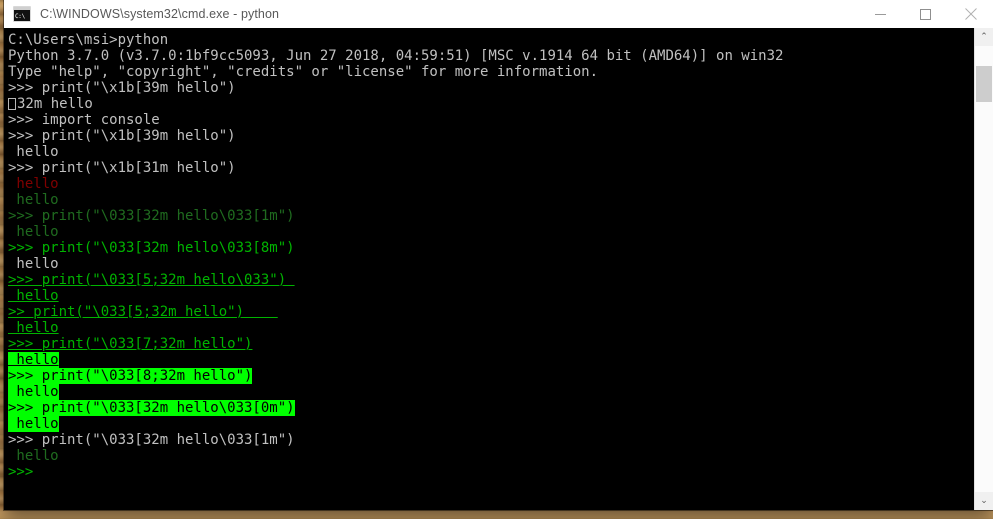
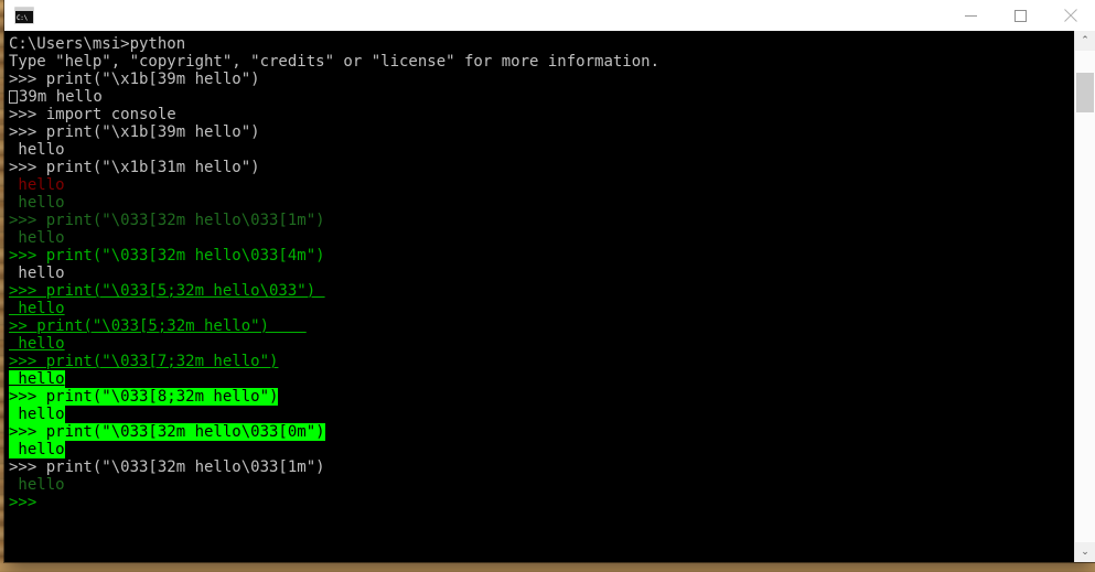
- C:\WINDOWS\system32\cmd.exe - python
  C:\Users\msi>python
- Python 3.7.0 (v3.7.0:1bf9cc5093, Jun 27 2018, 04:59:51) [MSC v.1914 64 bit (AMD64)] on win32
  Type "help", "copyright", "credits" or "license" for more information.
  >>> print("\x1b[39m hello")
- 32m hello
+ 39m hello
  >>> import console
  >>> print("\x1b[39m hello")
  hello
  >>> print("\x1b[31m hello")
  hello
  hello
  >>> print("\033[32m hello\033[1m")
  hello
- >>> print("\033[32m hello\033[8m")
+ >>> print("\033[32m hello\033[4m")
  hello
  >>> print("\033[5;32m hello\033")
  hello
  >> print("\033[5;32m hello")
  hello
  >>> print("\033[7;32m hello")
  hello
  >>> print("\033[8;32m hello")
  hello
  >>> print("\033[32m hello\033[0m")
  hello
  >>> print("\033[32m hello\033[1m")
  hello
  >>>
  ⌃
  ⌄
